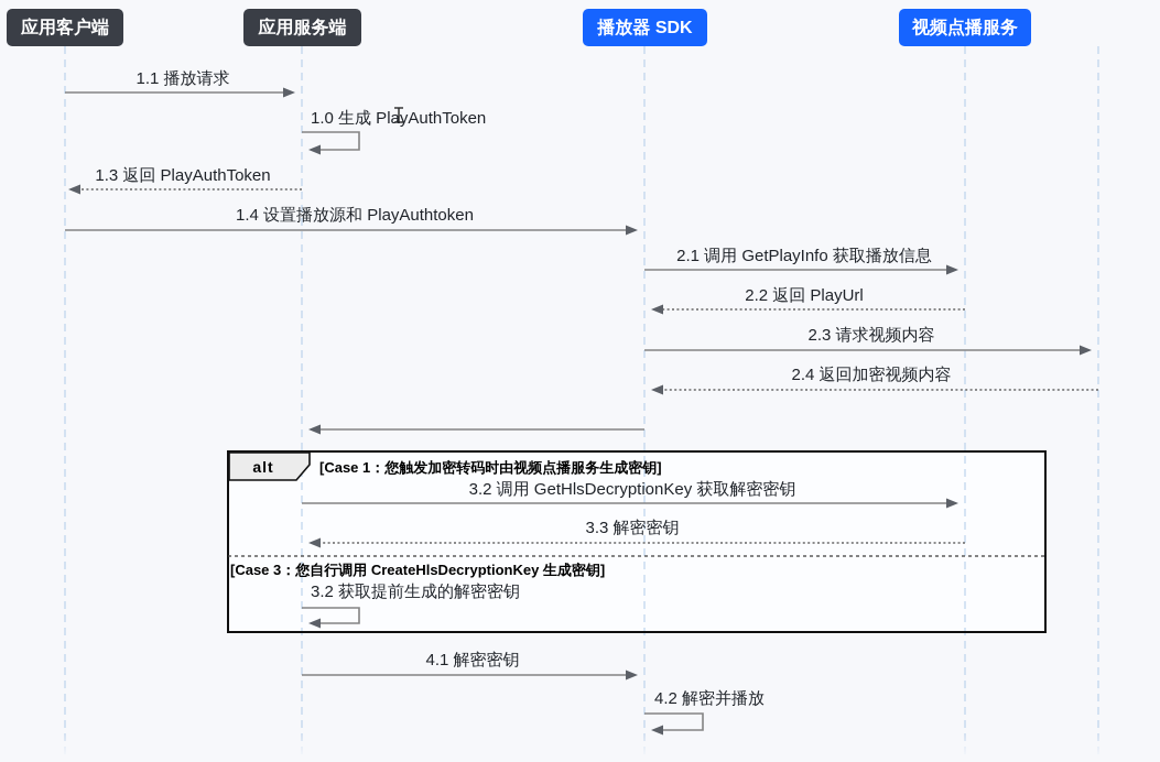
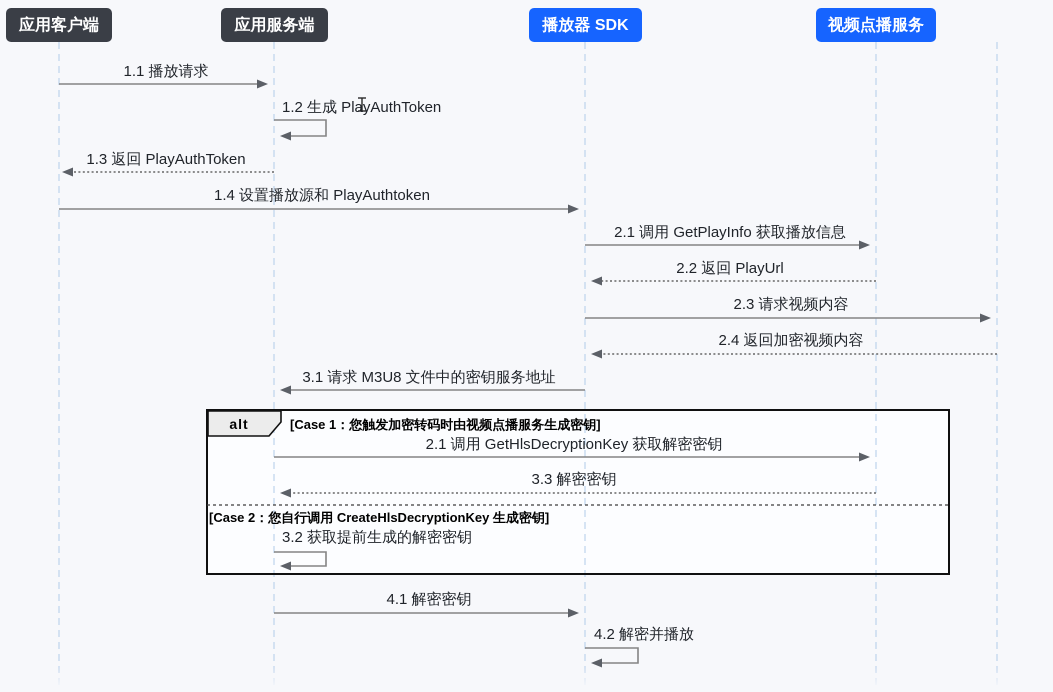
  应用客户端
  应用服务端
  播放器 SDK
  视频点播服务
  1.1 播放请求
- 1.0 生成 PlayAuthToken
+ 1.2 生成 PlayAuthToken
  1.3 返回 PlayAuthToken
  1.4 设置播放源和 PlayAuthtoken
  2.1 调用 GetPlayInfo 获取播放信息
  2.2 返回 PlayUrl
  2.3 请求视频内容
  2.4 返回加密视频内容
+ 3.1 请求 M3U8 文件中的密钥服务地址
- 3.2 调用 GetHlsDecryptionKey 获取解密密钥
+ 2.1 调用 GetHlsDecryptionKey 获取解密密钥
  3.3 解密密钥
  3.2 获取提前生成的解密密钥
  4.1 解密密钥
  4.2 解密并播放
  alt
  [Case 1：您触发加密转码时由视频点播服务生成密钥]
- [Case 3：您自行调用 CreateHlsDecryptionKey 生成密钥]
+ [Case 2：您自行调用 CreateHlsDecryptionKey 生成密钥]
